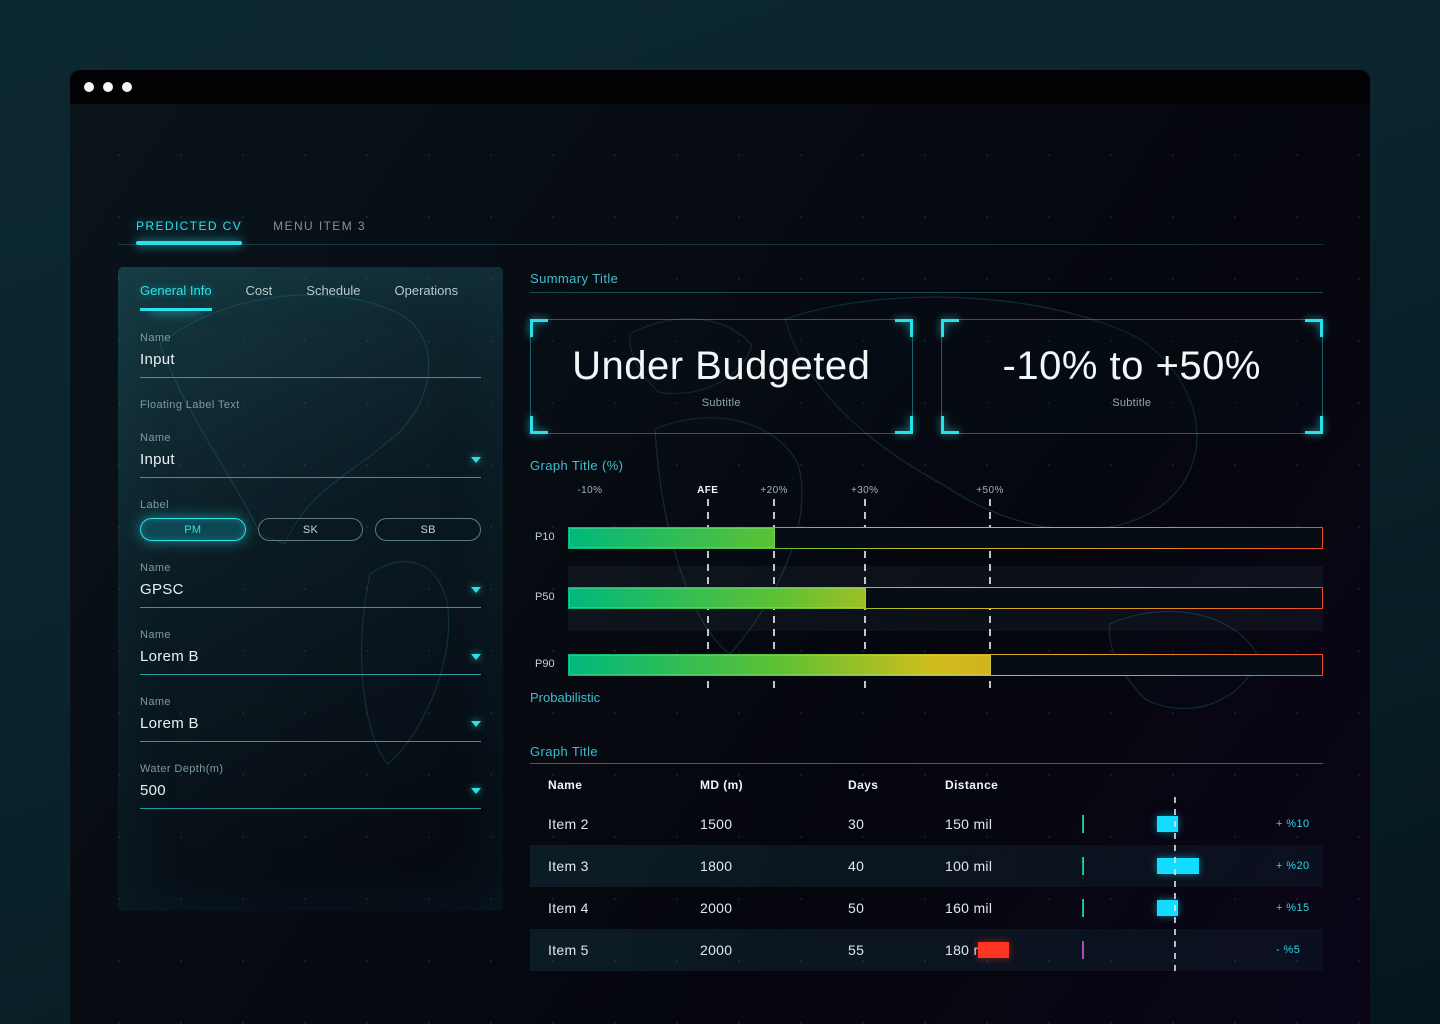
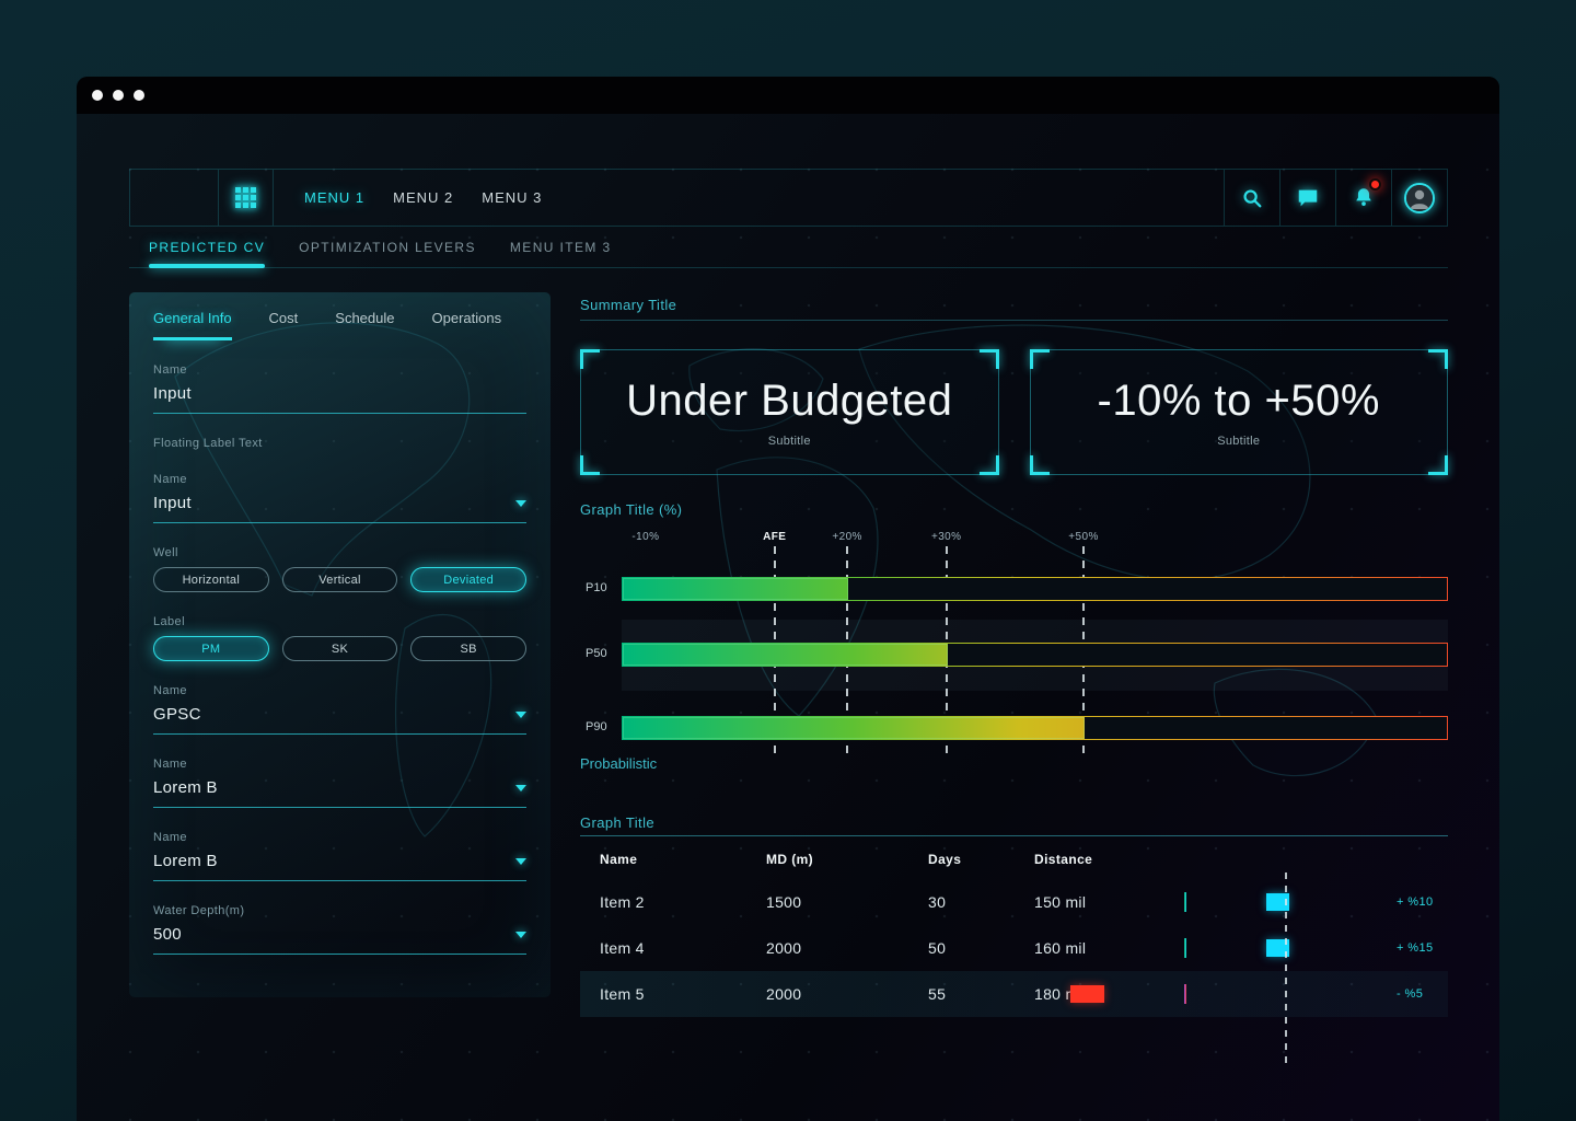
+ MENU 1
+ MENU 2
+ MENU 3
  PREDICTED CV
+ OPTIMIZATION LEVERS
  MENU ITEM 3
  General Info
  Cost
  Schedule
  Operations
  Name
  Input
  Floating Label Text
  Name
  Input
+ Well
+ Horizontal
+ Vertical
+ Deviated
  Label
  PM
  SK
  SB
  Name
  GPSC
  Name
  Lorem B
  Name
  Lorem B
  Water Depth(m)
  500
  Summary Title
  Under Budgeted
  Subtitle
  -10% to +50%
  Subtitle
  Graph Title (%)
  -10%
  AFE
  +20%
  +30%
  +50%
  P10
  P50
  P90
  Probabilistic
  Graph Title
  Name
  MD (m)
  Days
  Distance
  Item 2
  1500
  30
  150 mil
  + %10
- Item 3
- 1800
- 40
- 100 mil
- + %20
  Item 4
  2000
  50
  160 mil
  + %15
  Item 5
  2000
  55
  - %5
